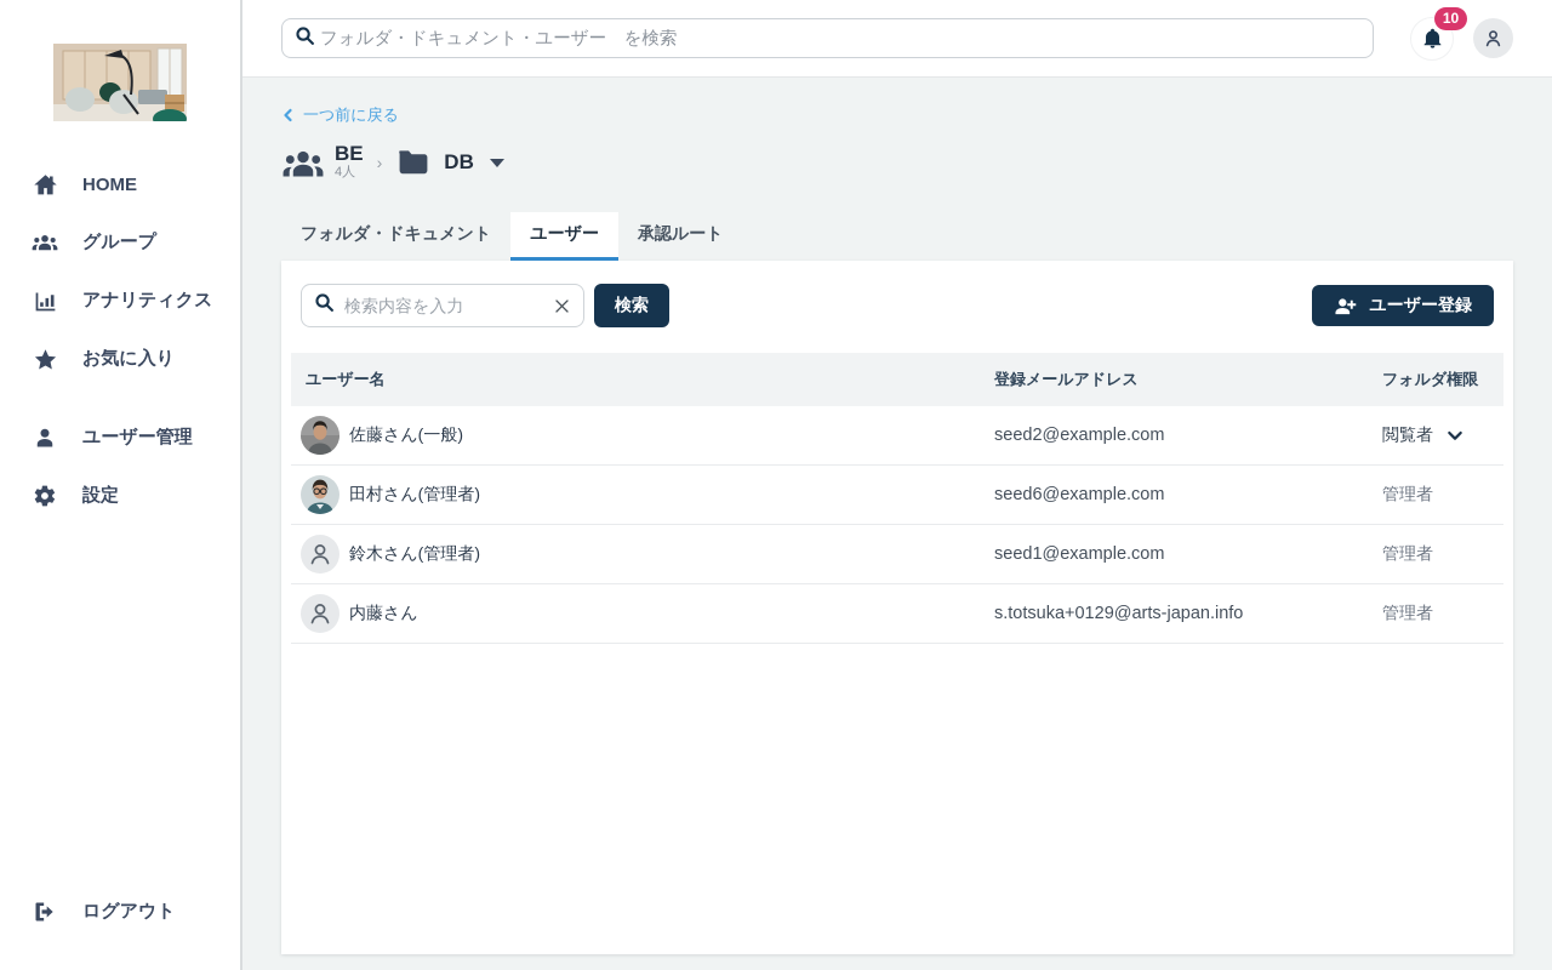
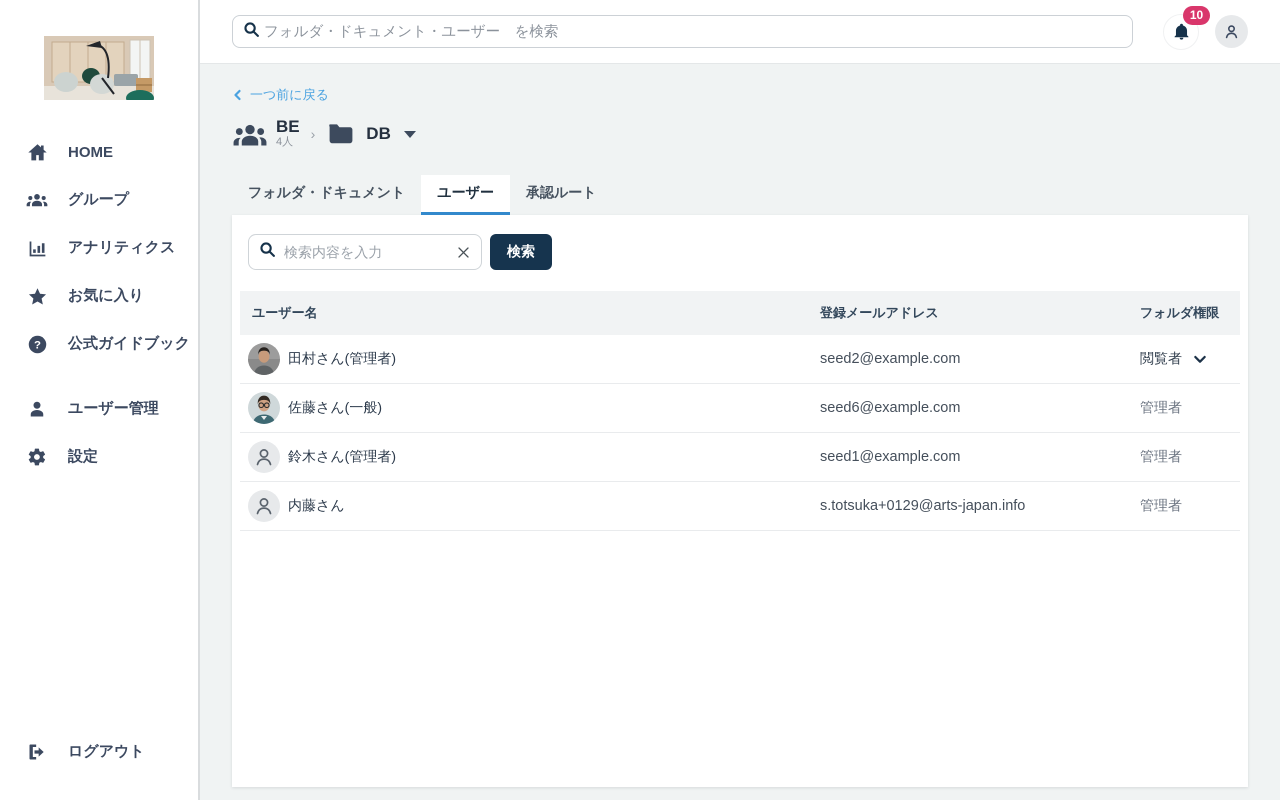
  HOME
  グループ
  アナリティクス
  お気に入り
+ ?
+ 公式ガイドブック
  ユーザー管理
  設定
  ログアウト
  フォルダ・ドキュメント・ユーザー を検索
  10
  一つ前に戻る
  BE
  4人
  ›
  DB
  フォルダ・ドキュメント
  ユーザー
  承認ルート
  検索内容を入力
  検索
- ユーザー登録
  ユーザー名
  登録メールアドレス
  フォルダ権限
- 佐藤さん(一般)
+ 田村さん(管理者)
  seed2@example.com
  閲覧者
- 田村さん(管理者)
+ 佐藤さん(一般)
  seed6@example.com
  管理者
  鈴木さん(管理者)
  seed1@example.com
  管理者
  内藤さん
  s.totsuka+0129@arts-japan.info
  管理者
